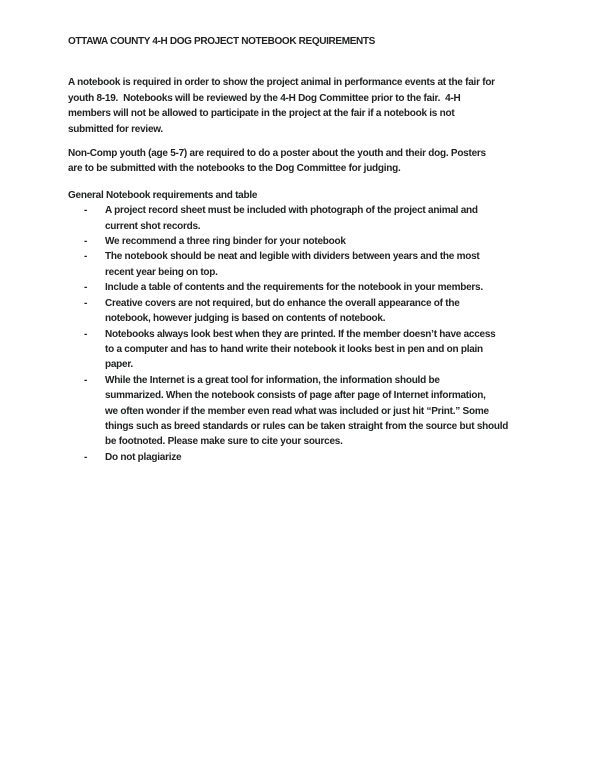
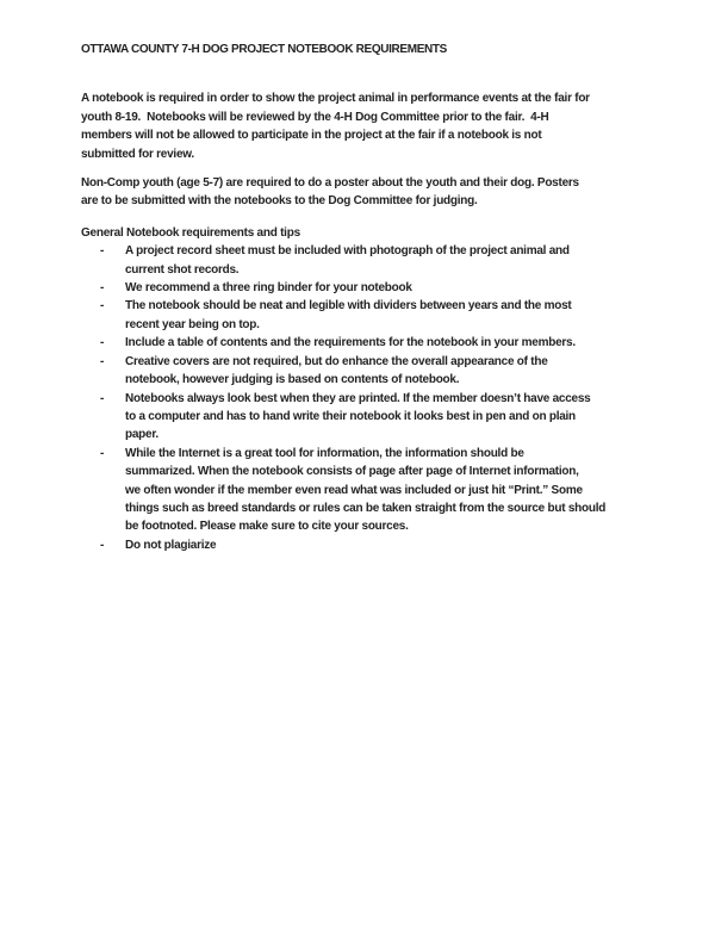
- OTTAWA COUNTY 4-H DOG PROJECT NOTEBOOK REQUIREMENTS
+ OTTAWA COUNTY 7-H DOG PROJECT NOTEBOOK REQUIREMENTS
  A notebook is required in order to show the project animal in performance events at the fair for
  youth 8-19. Notebooks will be reviewed by the 4-H Dog Committee prior to the fair. 4-H
  members will not be allowed to participate in the project at the fair if a notebook is not
  submitted for review.
  Non-Comp youth (age 5-7) are required to do a poster about the youth and their dog. Posters
  are to be submitted with the notebooks to the Dog Committee for judging.
- General Notebook requirements and table
+ General Notebook requirements and tips
  -
  A project record sheet must be included with photograph of the project animal and
  current shot records.
  -
  We recommend a three ring binder for your notebook
  -
  The notebook should be neat and legible with dividers between years and the most
  recent year being on top.
  -
  Include a table of contents and the requirements for the notebook in your members.
  -
  Creative covers are not required, but do enhance the overall appearance of the
  notebook, however judging is based on contents of notebook.
  -
  Notebooks always look best when they are printed. If the member doesn’t have access
  to a computer and has to hand write their notebook it looks best in pen and on plain
  paper.
  -
  While the Internet is a great tool for information, the information should be
  summarized. When the notebook consists of page after page of Internet information,
  we often wonder if the member even read what was included or just hit “Print.” Some
  things such as breed standards or rules can be taken straight from the source but should
  be footnoted. Please make sure to cite your sources.
  -
  Do not plagiarize
